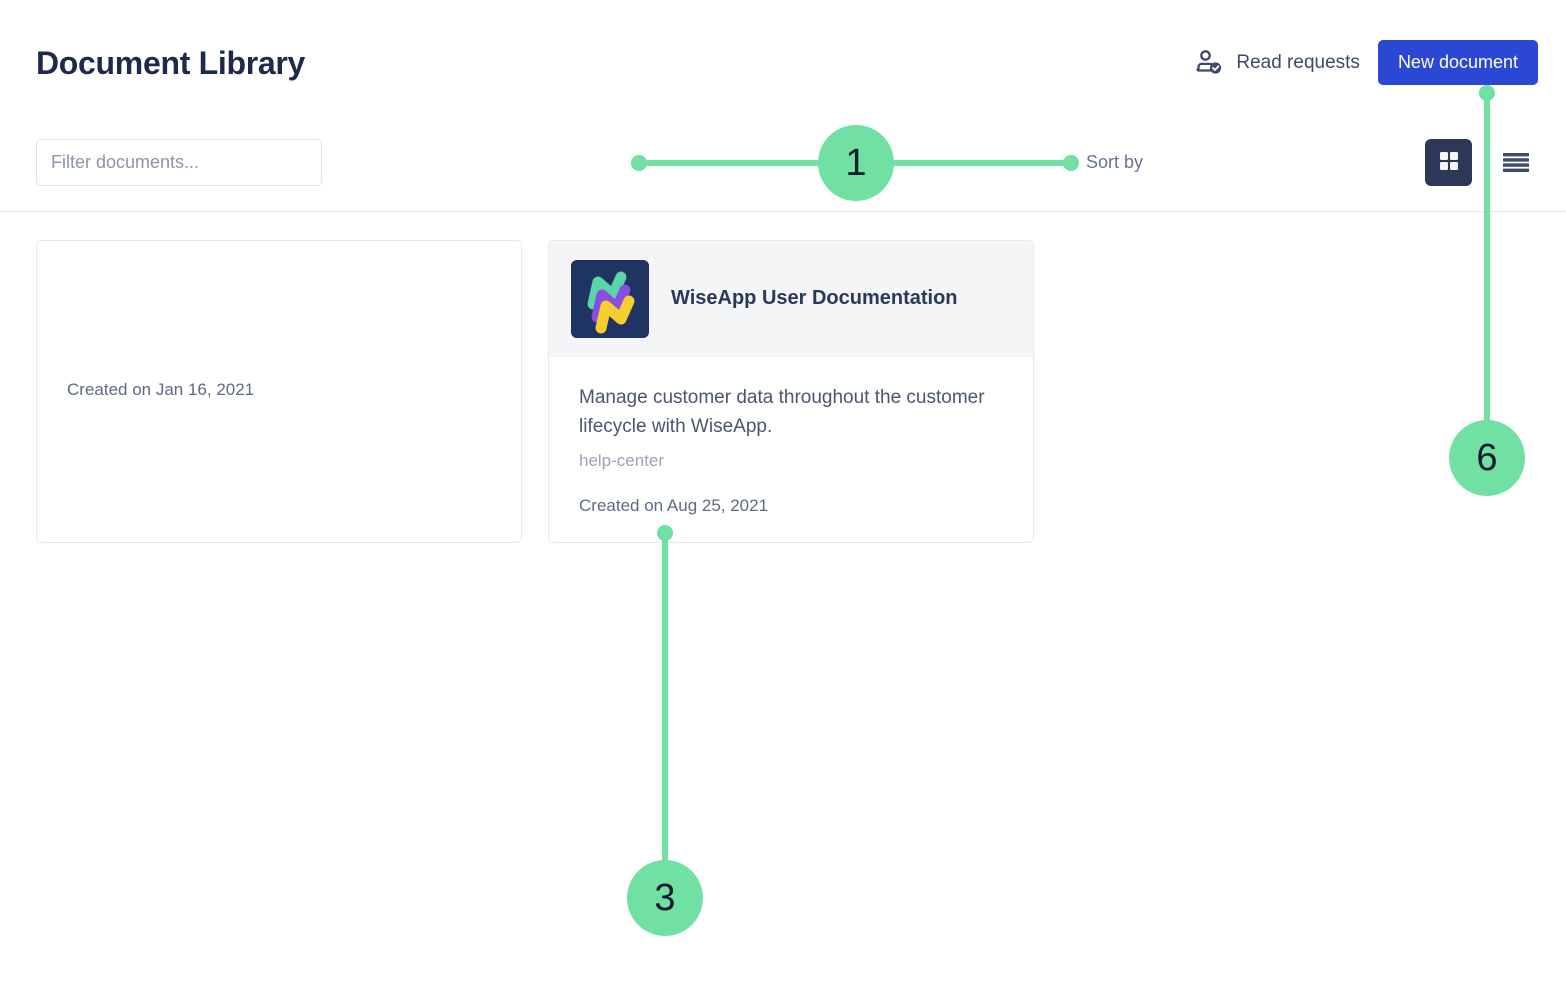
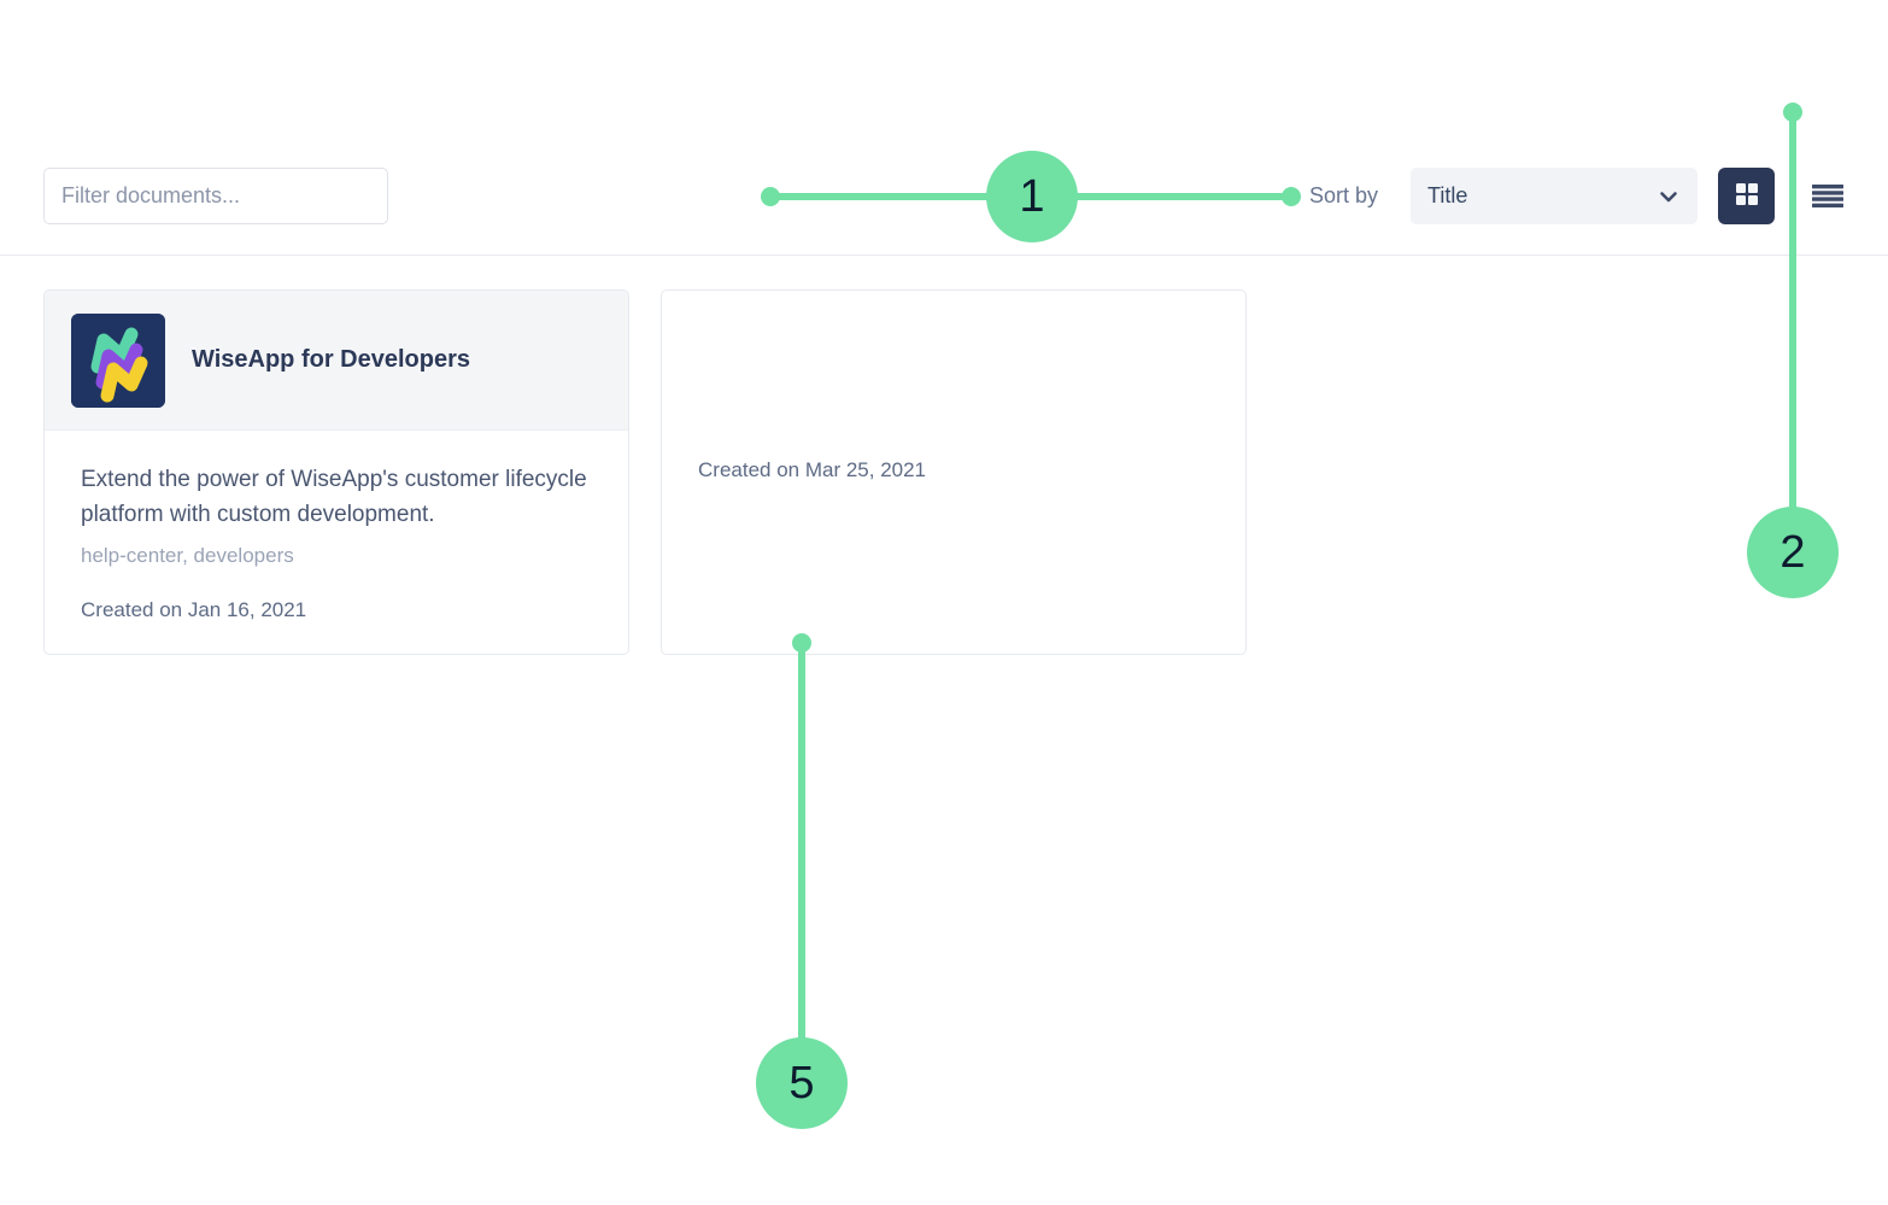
- Document Library
- Read requests
- New document
  Filter documents...
  Sort by
+ Title
+ WiseApp for Developers
+ Extend the power of WiseApp's customer lifecycle platform with custom development.
+ help-center, developers
  Created on Jan 16, 2021
- WiseApp User Documentation
- Manage customer data throughout the customer lifecycle with WiseApp.
- help-center
- Created on Aug 25, 2021
+ Created on Mar 25, 2021
  1
- 6
+ 2
- 3
+ 5
